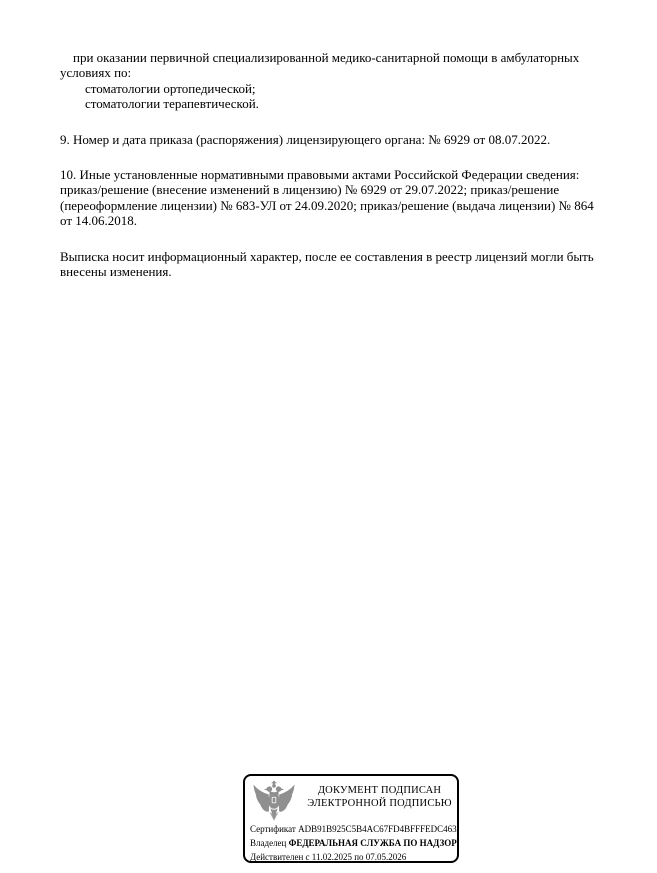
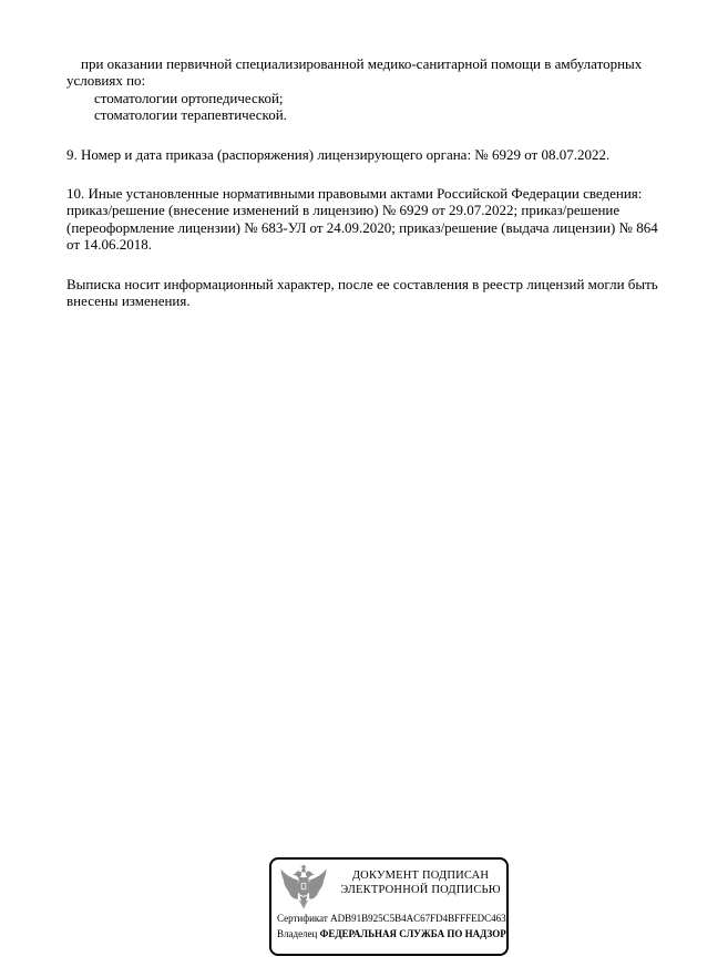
  при оказании первичной специализированной медико-санитарной помощи в амбулаторных
  условиях по:
  стоматологии ортопедической;
  стоматологии терапевтической.
  9. Номер и дата приказа (распоряжения) лицензирующего органа: № 6929 от 08.07.2022.
  10. Иные установленные нормативными правовыми актами Российской Федерации сведения:
  приказ/решение (внесение изменений в лицензию) № 6929 от 29.07.2022; приказ/решение
  (переоформление лицензии) № 683-УЛ от 24.09.2020; приказ/решение (выдача лицензии) № 864
  от 14.06.2018.
  Выписка носит информационный характер, после ее составления в реестр лицензий могли быть
  внесены изменения.
  ДОКУМЕНТ ПОДПИСАН
  ЭЛЕКТРОННОЙ ПОДПИСЬЮ
  Сертификат ADB91B925C5B4AC67FD4BFFFEDC463
  Владелец ФЕДЕРАЛЬНАЯ СЛУЖБА ПО НАДЗОР
- Действителен с 11.02.2025 по 07.05.2026
